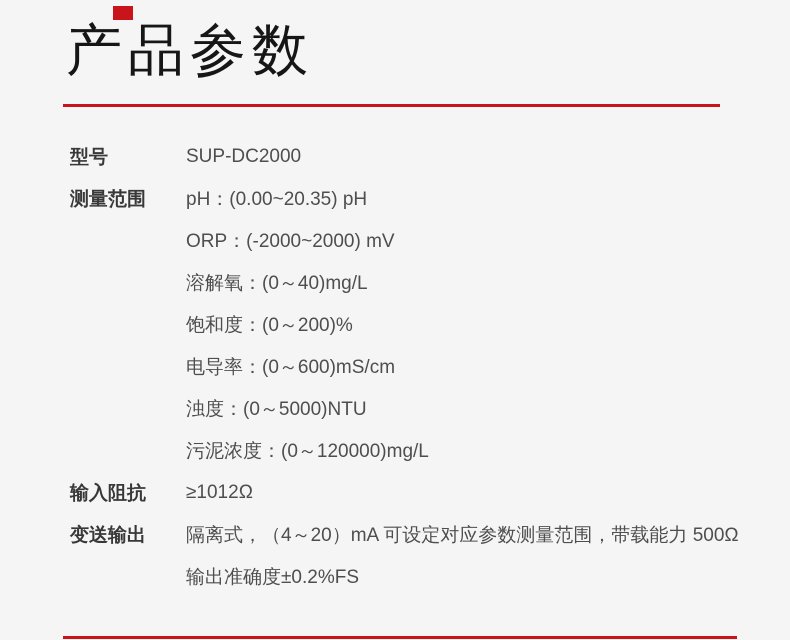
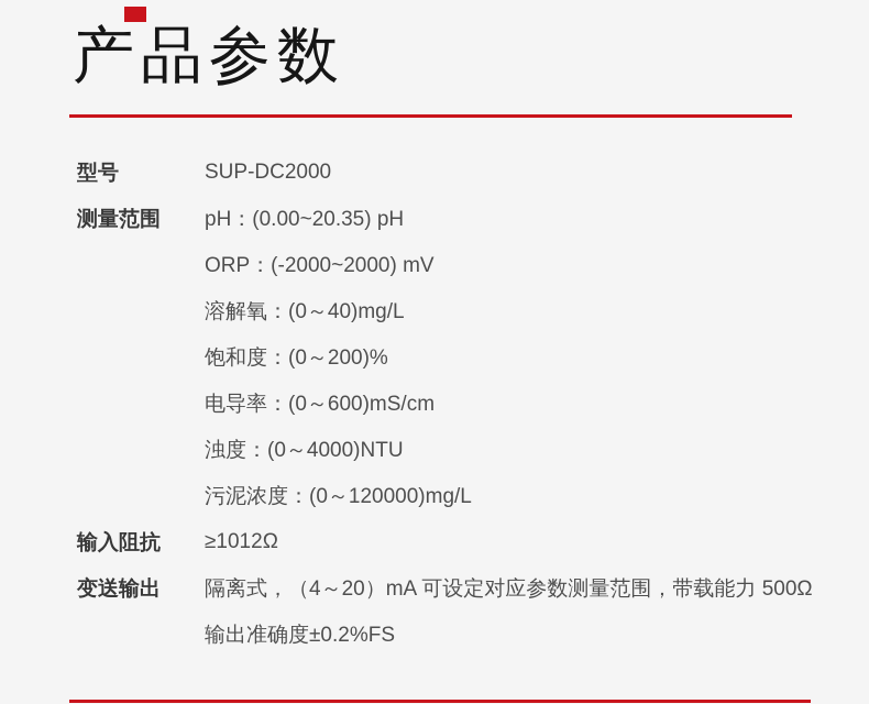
  产品参数
  型号
  SUP-DC2000
  测量范围
  pH：(0.00~20.35) pH
  ORP：(-2000~2000) mV
  溶解氧：(0～40)mg/L
  饱和度：(0～200)%
  电导率：(0～600)mS/cm
- 浊度：(0～5000)NTU
+ 浊度：(0～4000)NTU
  污泥浓度：(0～120000)mg/L
  输入阻抗
  ≥1012Ω
  变送输出
  隔离式，（4～20）mA 可设定对应参数测量范围，带载能力 500Ω
  输出准确度±0.2%FS
